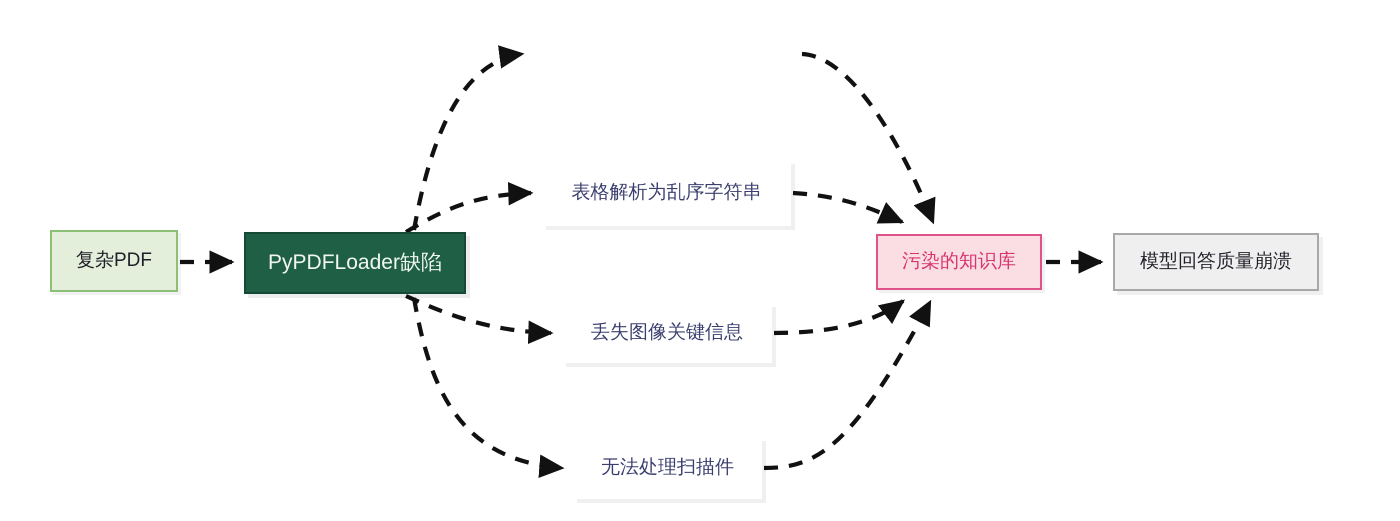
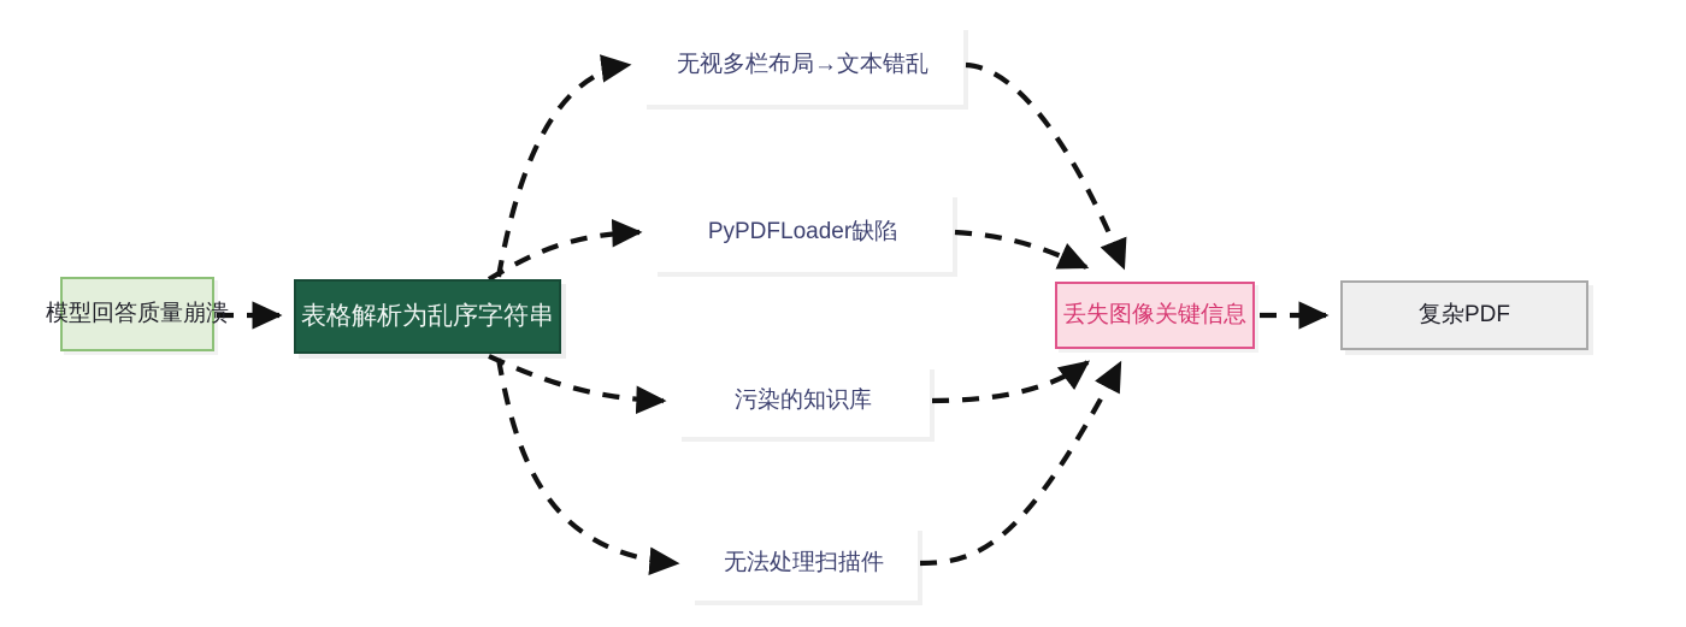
- 复杂PDF
+ 模型回答质量崩溃
- PyPDFLoader缺陷
+ 表格解析为乱序字符串
+ 无视多栏布局→文本错乱
- 表格解析为乱序字符串
+ PyPDFLoader缺陷
- 丢失图像关键信息
+ 污染的知识库
  无法处理扫描件
- 污染的知识库
+ 丢失图像关键信息
- 模型回答质量崩溃
+ 复杂PDF
